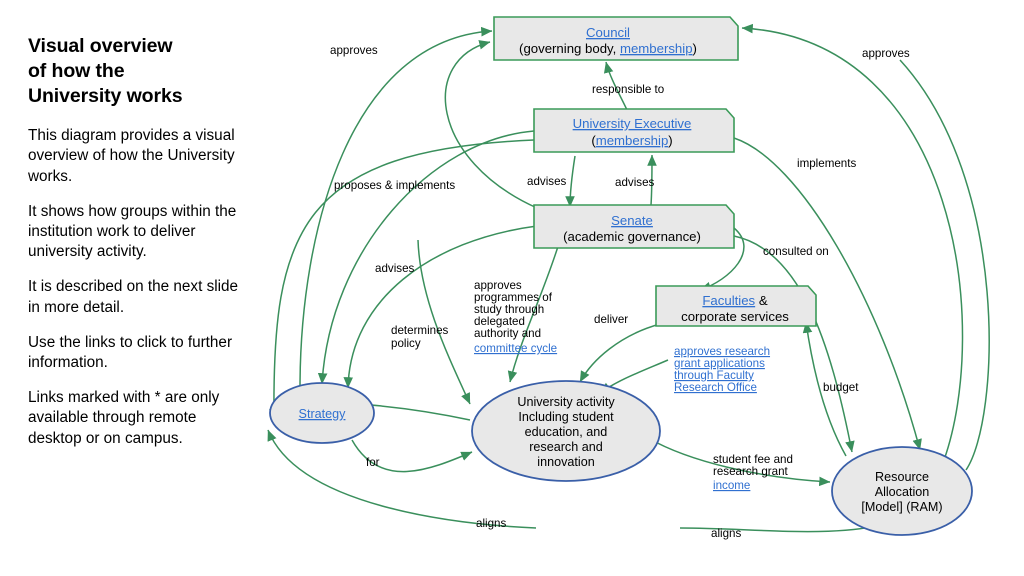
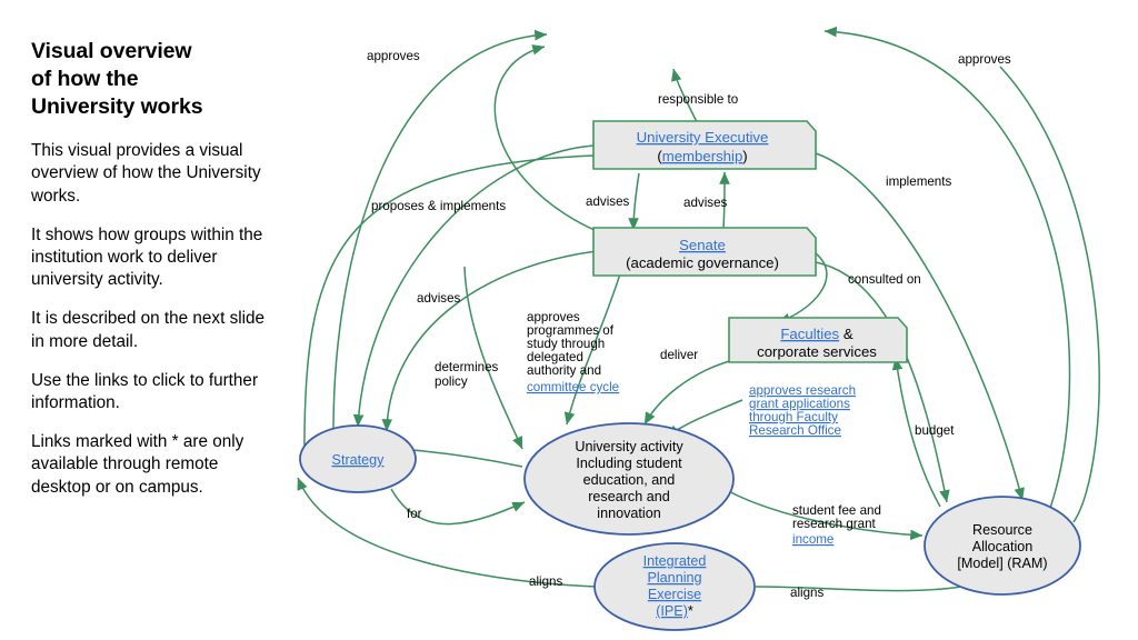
  Visual overview
  of how the
  University works
- This diagram provides a visual overview of how the University works.
+ This visual provides a visual overview of how the University works.
  It shows how groups within the institution work to deliver university activity.
  It is described on the next slide in more detail.
  Use the links to click to further information.
  Links marked with * are only available through remote desktop or on campus.
  approves
  approves
  responsible to
  implements
  proposes & implements
  advises
  advises
  advises
  consulted on
  determines
  policy
  approves
  programmes of
  study through
  delegated
  authority and
  committee cycle
  deliver
  approves research
  grant applications
  through Faculty
  Research Office
  budget
  student fee and
  research grant
  income
  for
  aligns
  aligns
- Council
- (governing body, membership)
  University Executive
  (membership)
  Senate
  (academic governance)
  Faculties &
  corporate services
  Strategy
  University activity
  Including student
  education, and
  research and
  innovation
+ Integrated
+ Planning
+ Exercise
+ (IPE)*
  Resource
  Allocation
  [Model] (RAM)
